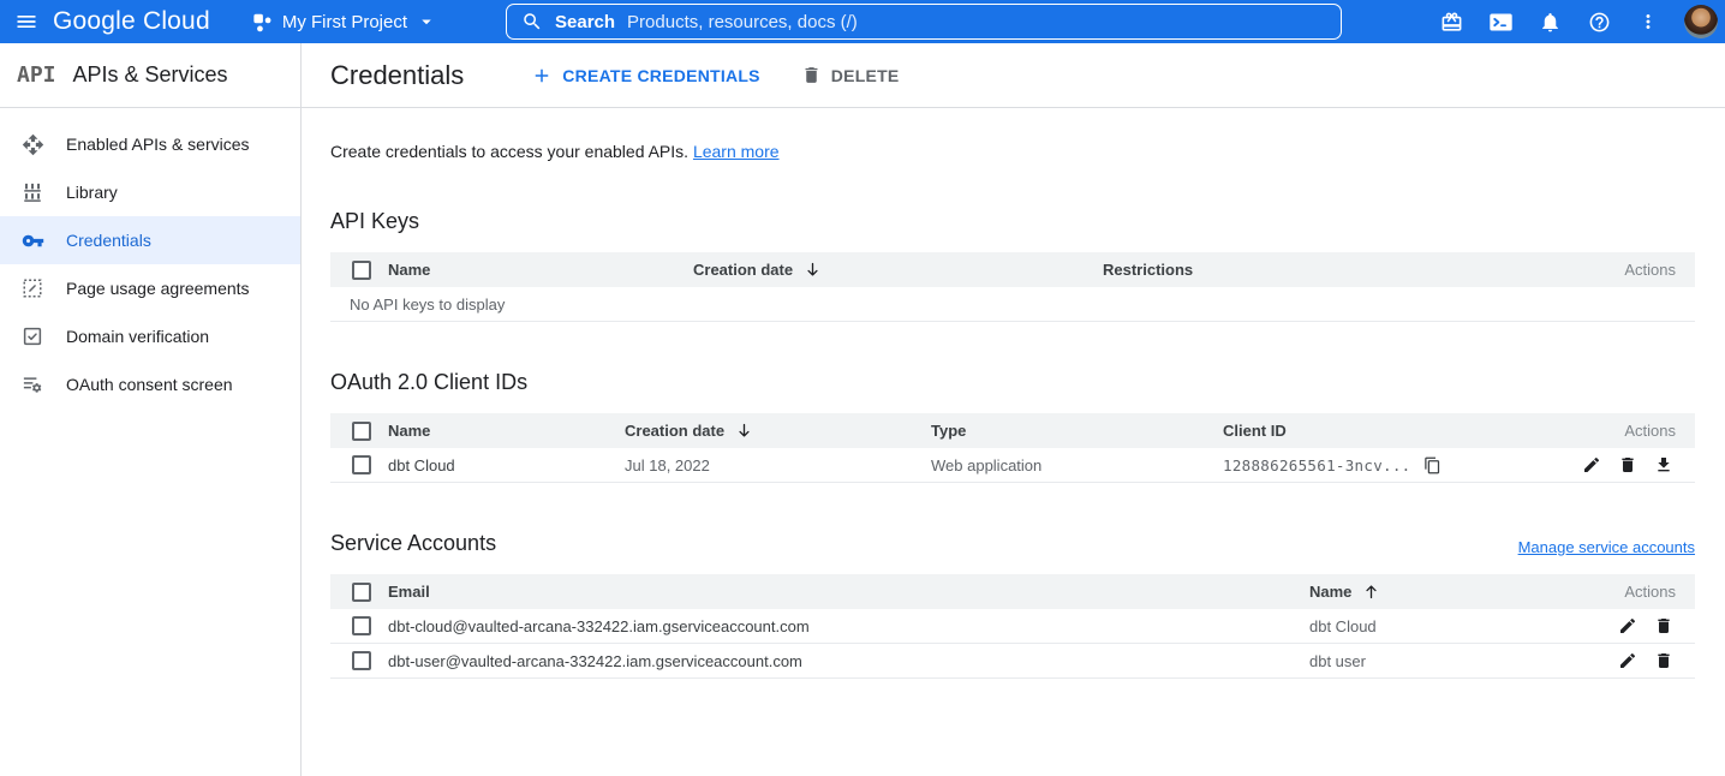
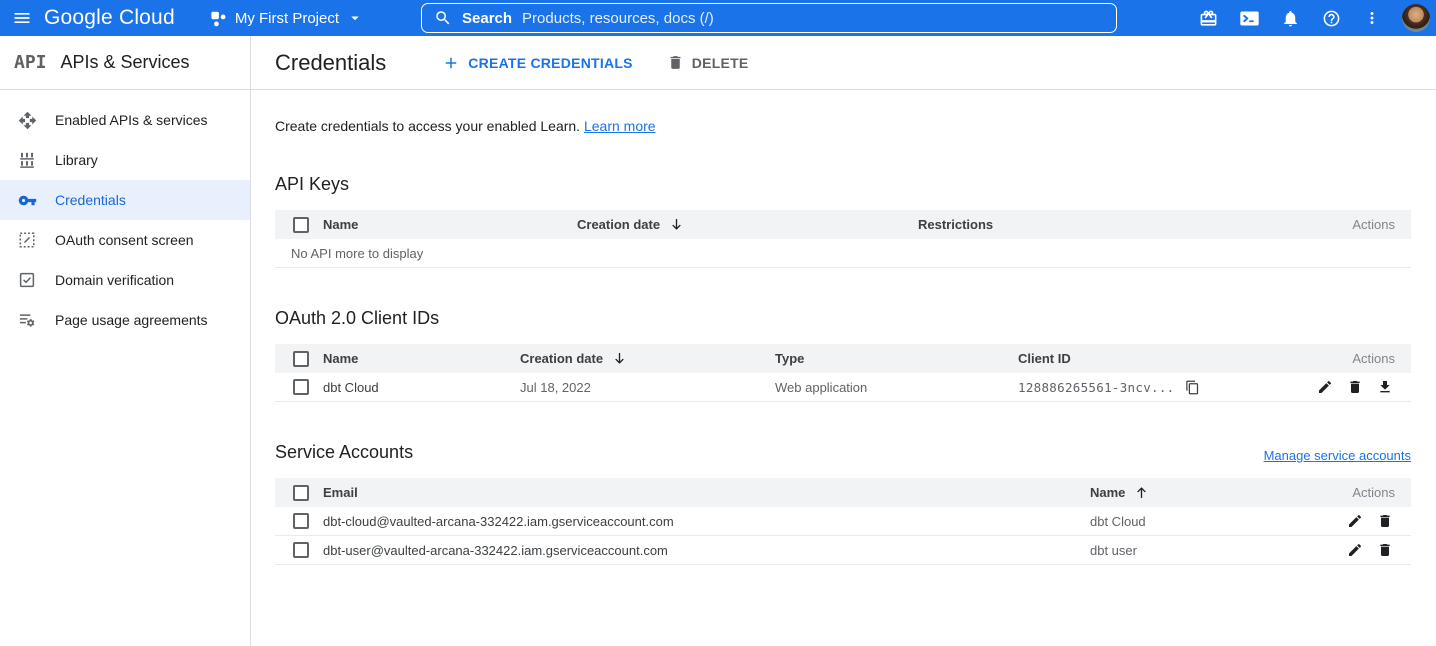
  Google Cloud
  My First Project
  Search
  Products, resources, docs (/)
  API
  APIs & Services
  Enabled APIs & services
  Library
  Credentials
- Page usage agreements
+ OAuth consent screen
  Domain verification
- OAuth consent screen
+ Page usage agreements
  Credentials
  CREATE CREDENTIALS
  DELETE
- Create credentials to access your enabled APIs. Learn more
+ Create credentials to access your enabled Learn. Learn more
  API Keys
  Name
  Creation date
  Restrictions
  Actions
- No API keys to display
+ No API more to display
  OAuth 2.0 Client IDs
  Name
  Creation date
  Type
  Client ID
  Actions
  dbt Cloud
  Jul 18, 2022
  Web application
  128886265561-3ncv...
  Service Accounts
  Manage service accounts
  Email
  Name
  Actions
  dbt-cloud@vaulted-arcana-332422.iam.gserviceaccount.com
  dbt Cloud
  dbt-user@vaulted-arcana-332422.iam.gserviceaccount.com
  dbt user
